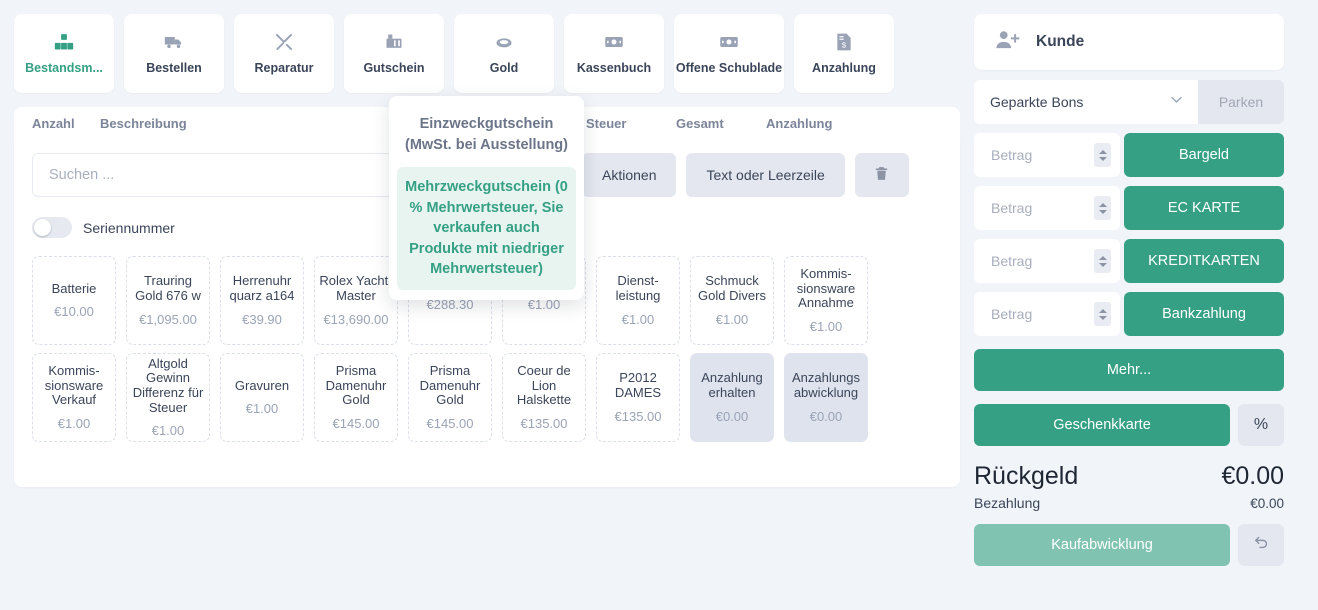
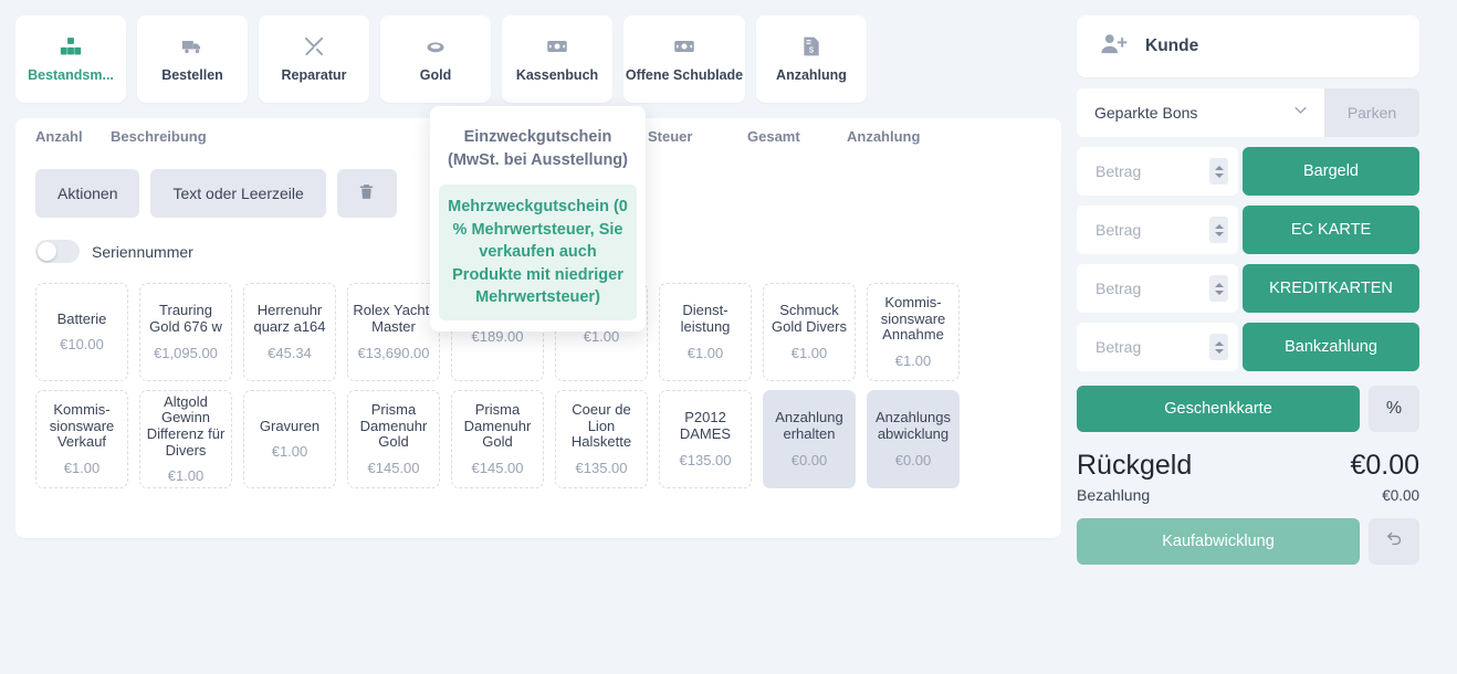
  Bestandsm...
  Bestellen
  Reparatur
- Gutschein
  Gold
  Kassenbuch
  Offene Schublade
  $
  Anzahlung
  Anzahl
  Beschreibung
  Steuer
  Gesamt
  Anzahlung
- Suchen ...
  Aktionen
  Text oder Leerzeile
  Seriennummer
  Batterie
  €10.00
  Trauring Gold 676 w
  €1,095.00
  Herrenuhr quarz a164
- €39.90
+ €45.34
  Rolex YachtMaster
  €13,690.00
- €288.30
+ €189.00
  €1.00
  Dienst-leistung
  €1.00
  Schmuck Gold Divers
  €1.00
  Kommis-sionsware Annahme
  €1.00
  Kommis-sionsware Verkauf
  €1.00
- Altgold Gewinn Differenz für Steuer
+ Altgold Gewinn Differenz für Divers
  €1.00
  Gravuren
  €1.00
  Prisma Damenuhr Gold
  €145.00
  Prisma Damenuhr Gold
  €145.00
  Coeur de Lion Halskette
  €135.00
  P2012 DAMES
  €135.00
  Anzahlung erhalten
  €0.00
  Anzahlungs abwicklung
  €0.00
  Einzweckgutschein (MwSt. bei Ausstellung)
  Mehrzweckgutschein (0 % Mehrwertsteuer, Sie verkaufen auch Produkte mit niedriger Mehrwertsteuer)
  Kunde
  Geparkte Bons
  Parken
  Betrag
  Bargeld
  Betrag
  EC KARTE
  Betrag
  KREDITKARTEN
  Betrag
  Bankzahlung
- Mehr...
  Geschenkkarte
  %
  Rückgeld
  €0.00
  Bezahlung
  €0.00
  Kaufabwicklung
